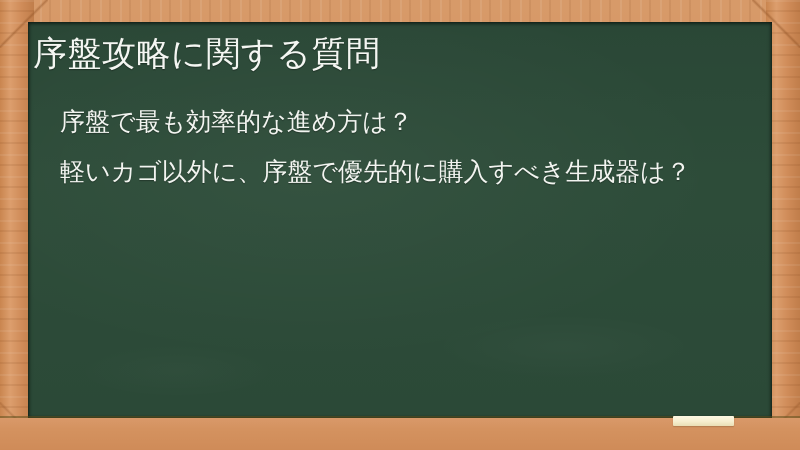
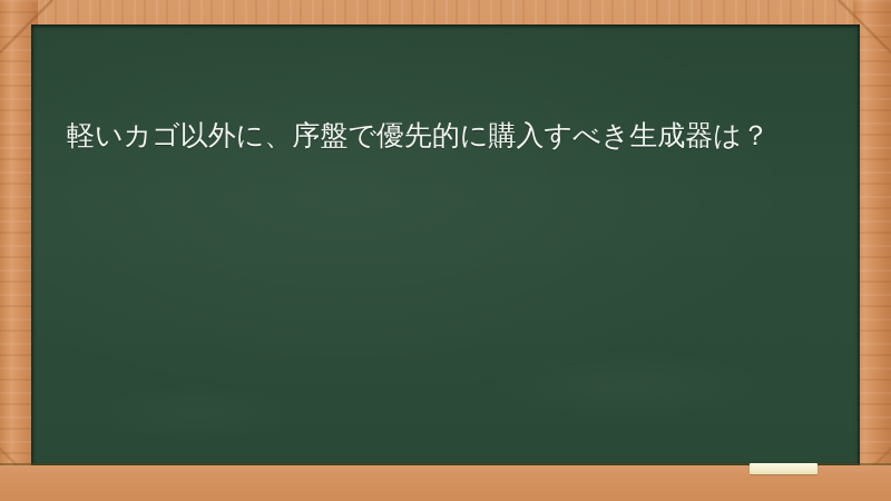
- 序盤攻略に関する質問
- 序盤で最も効率的な進め方は？
  軽いカゴ以外に、序盤で優先的に購入すべき生成器は？
